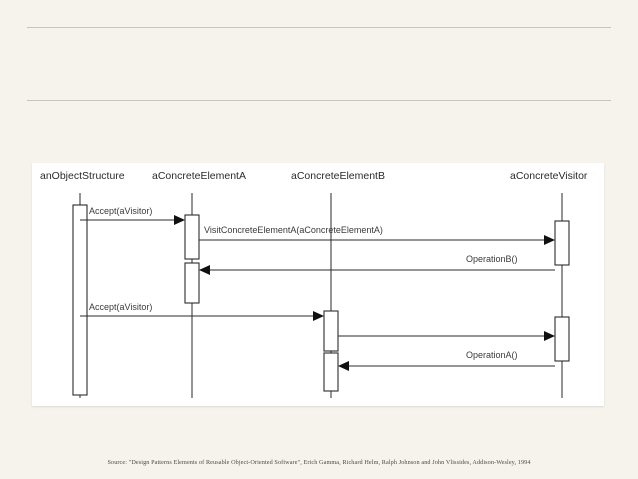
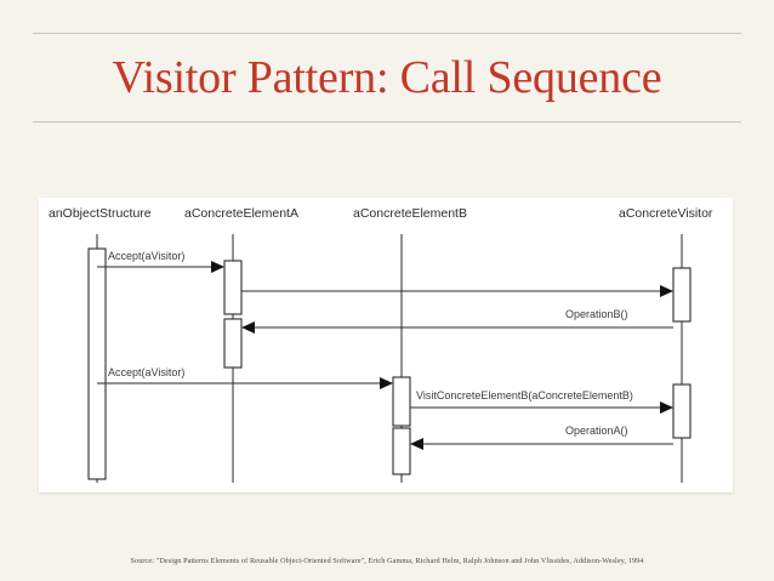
+ Visitor Pattern: Call Sequence
  anObjectStructure
  aConcreteElementA
  aConcreteElementB
  aConcreteVisitor
  Accept(aVisitor)
- VisitConcreteElementA(aConcreteElementA)
  OperationB()
  Accept(aVisitor)
+ VisitConcreteElementB(aConcreteElementB)
  OperationA()
